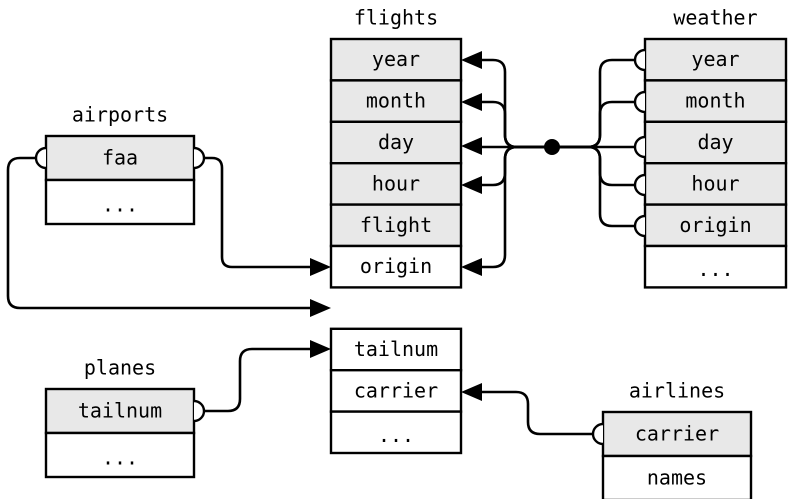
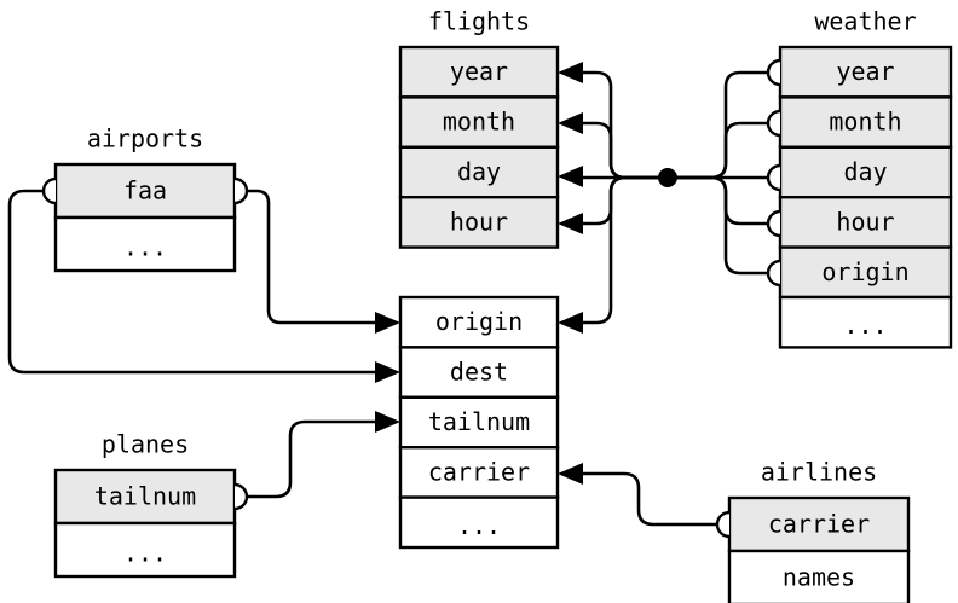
  airports
  faa
  ...
  planes
  tailnum
  ...
  flights
  year
  month
  day
  hour
- flight
  origin
+ dest
  tailnum
  carrier
  ...
  weather
  year
  month
  day
  hour
  origin
  ...
  airlines
  carrier
  names
